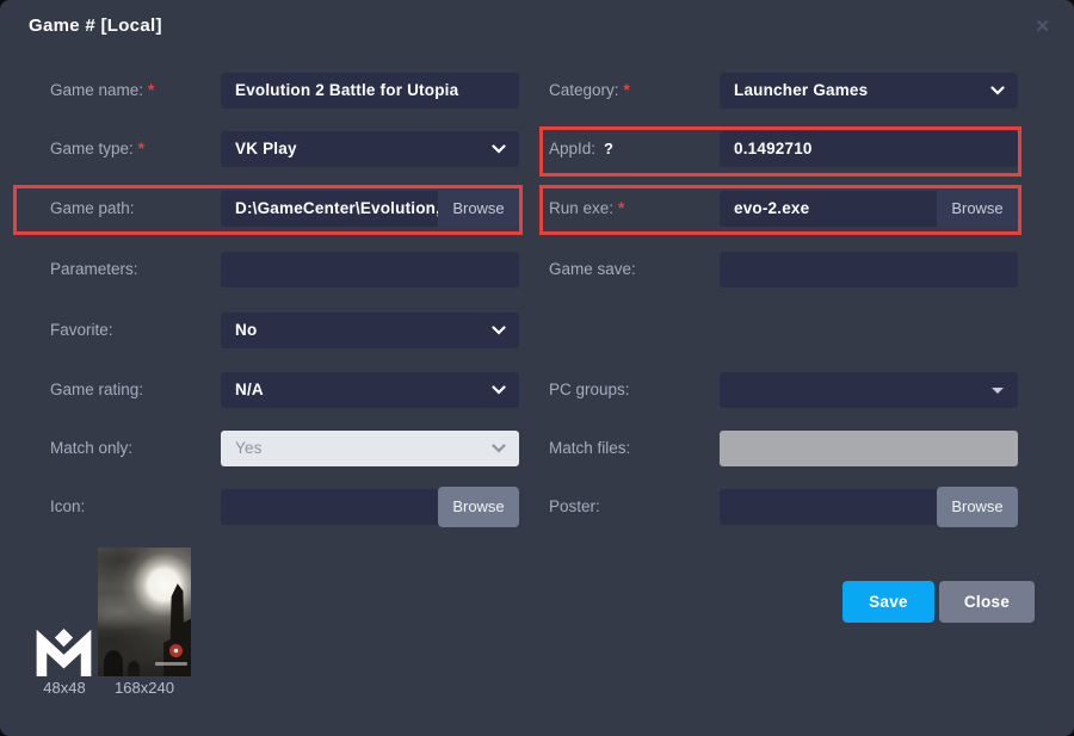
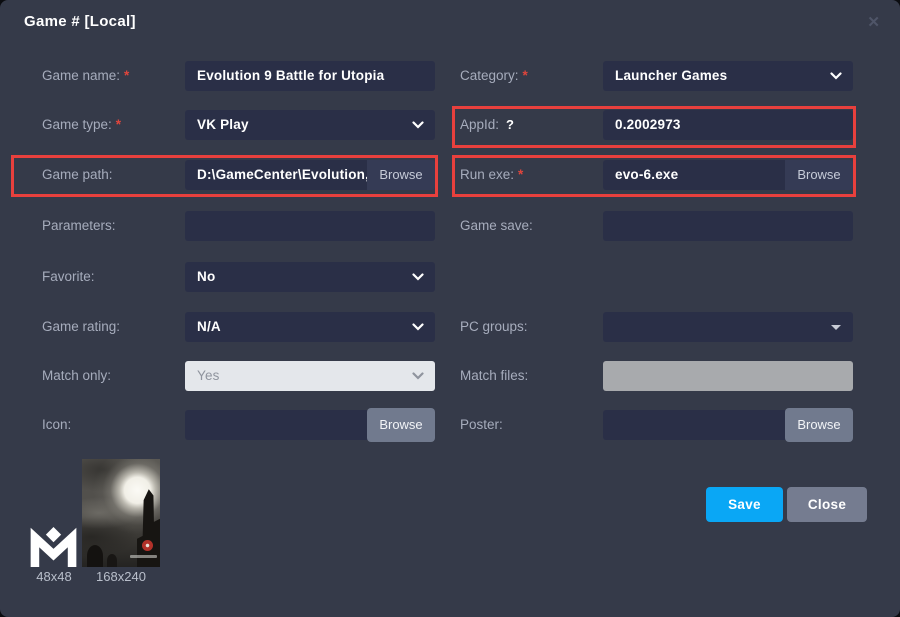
  Game # [Local]
  ✕
  Game name: *
- Evolution 2 Battle for Utopia
+ Evolution 9 Battle for Utopia
  Category: *
  Launcher Games
  Game type: *
  VK Play
  AppId: ?
- 0.1492710
+ 0.2002973
  Game path:
  D:\GameCenter\Evolution
  Browse
  Run exe: *
- evo-2.exe
+ evo-6.exe
  Browse
  Parameters:
  Game save:
  Favorite:
  No
  Game rating:
  N/A
  PC groups:
  Match only:
  Yes
  Match files:
  Icon:
  Browse
  Poster:
  Browse
  48x48
  168x240
  Save
  Close
